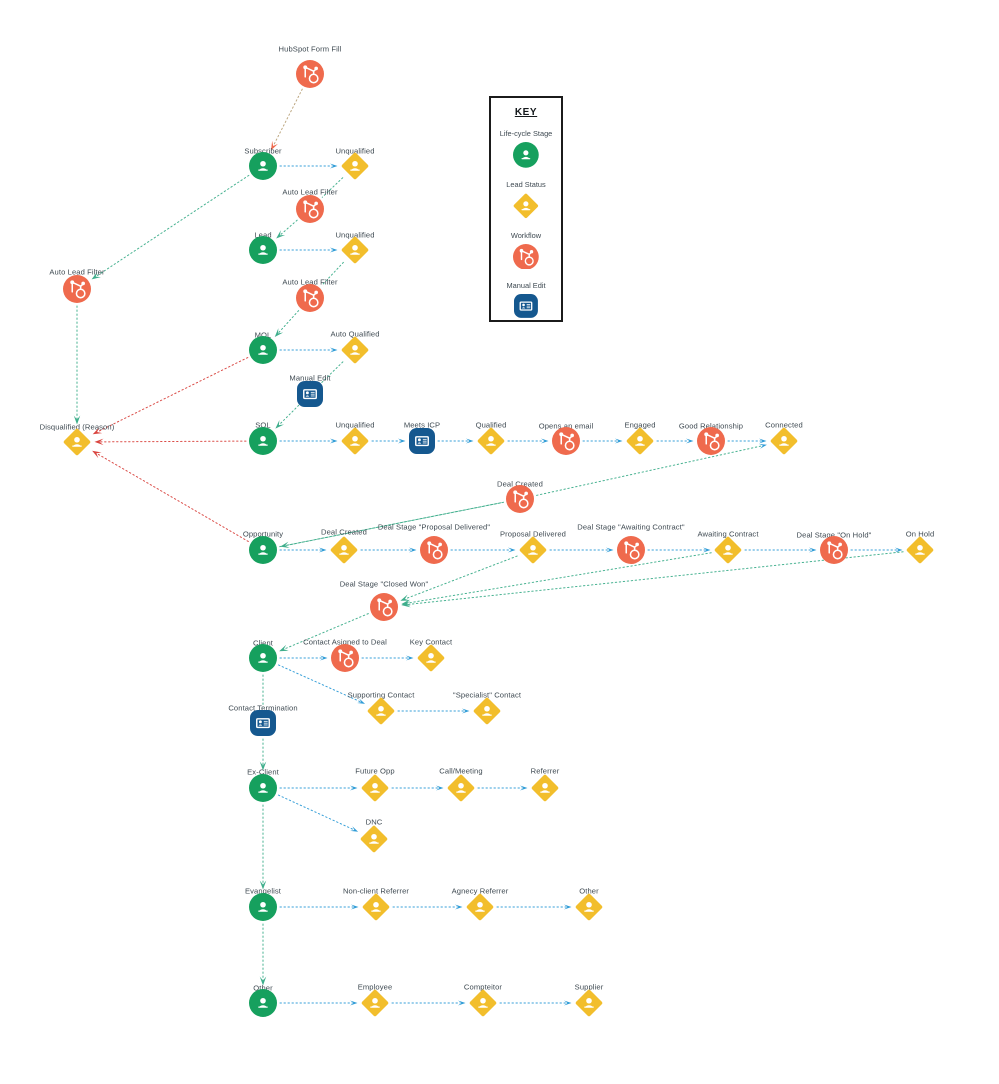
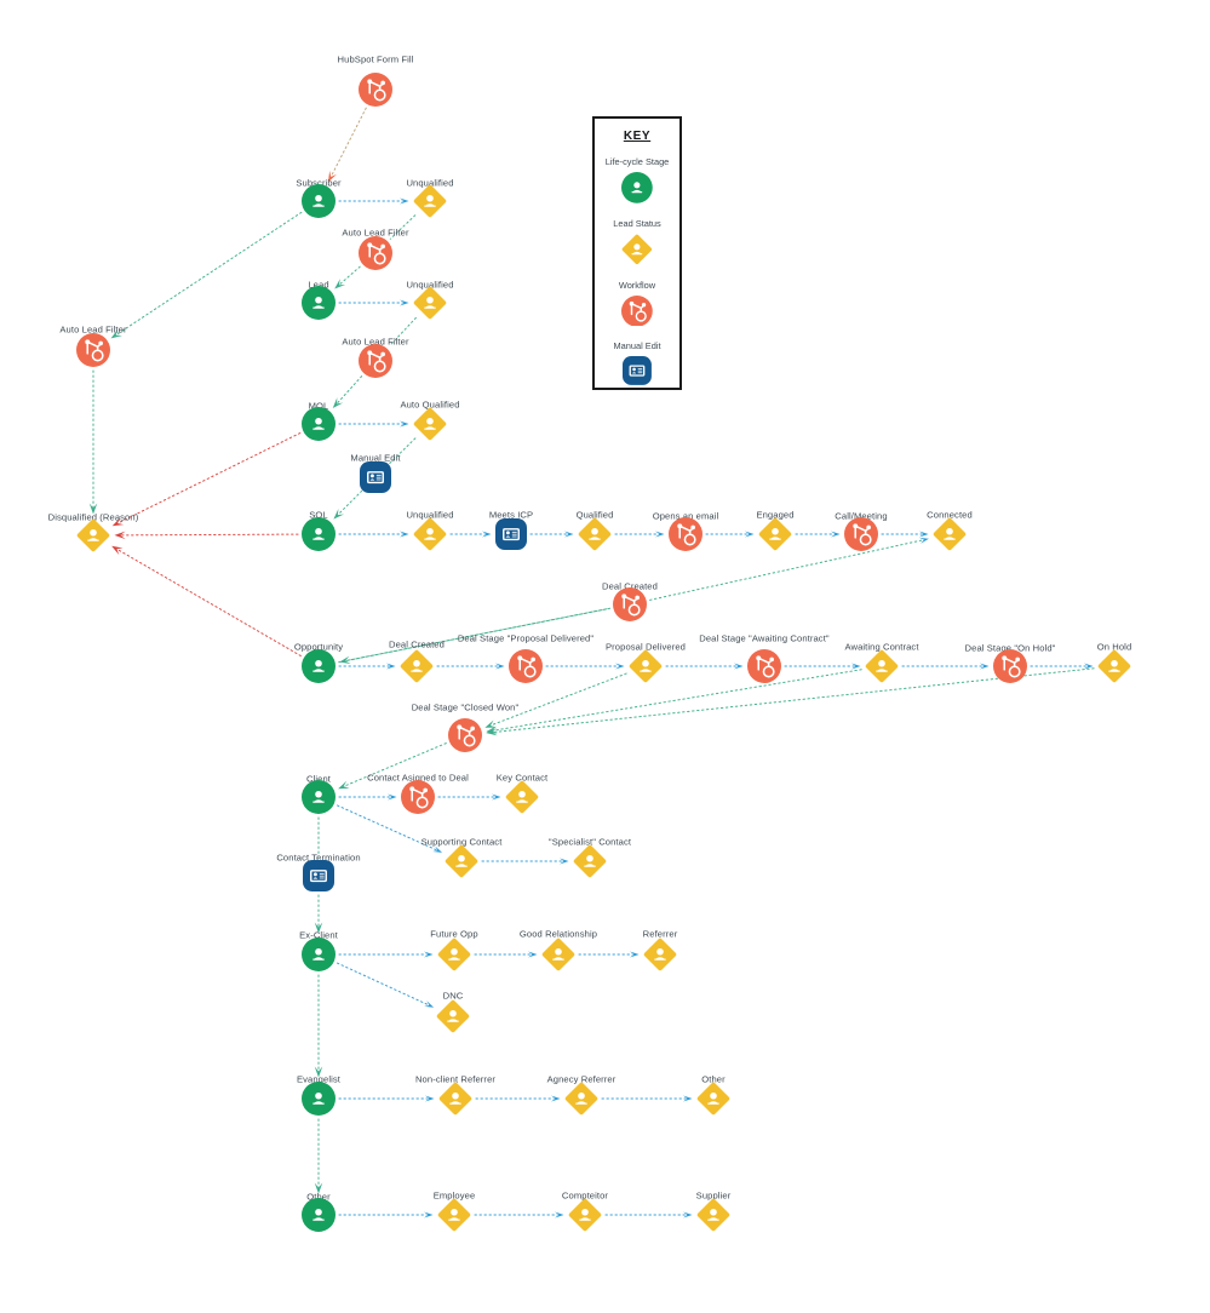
  HubSpot Form Fill
  Subscriber
  Unqualified
  Auto Lead Filter
  Lead
  Unqualified
  Auto Lead Filter
  MQL
  Auto Qualified
  Manual Edit
  Auto Lead Filter
  Disqualified (Reason)
  SQL
  Unqualified
  Meets ICP
  Qualified
  Opens an email
  Engaged
- Good Relationship
+ Call/Meeting
  Connected
  Deal Created
  Opportunity
  Deal Created
  Deal Stage "Proposal Delivered"
  Proposal Delivered
  Deal Stage "Awaiting Contract"
  Awaiting Contract
  Deal Stage "On Hold"
  On Hold
  Deal Stage "Closed Won"
  Client
  Contact Asigned to Deal
  Key Contact
  Supporting Contact
  "Specialist" Contact
  Contact Termination
  Ex-Client
  Future Opp
- Call/Meeting
+ Good Relationship
  Referrer
  DNC
  Evangelist
  Non-client Referrer
  Agnecy Referrer
  Other
  Other
  Employee
  Compteitor
  Supplier
  KEY
  Life-cycle Stage
  Lead Status
  Workflow
  Manual Edit
